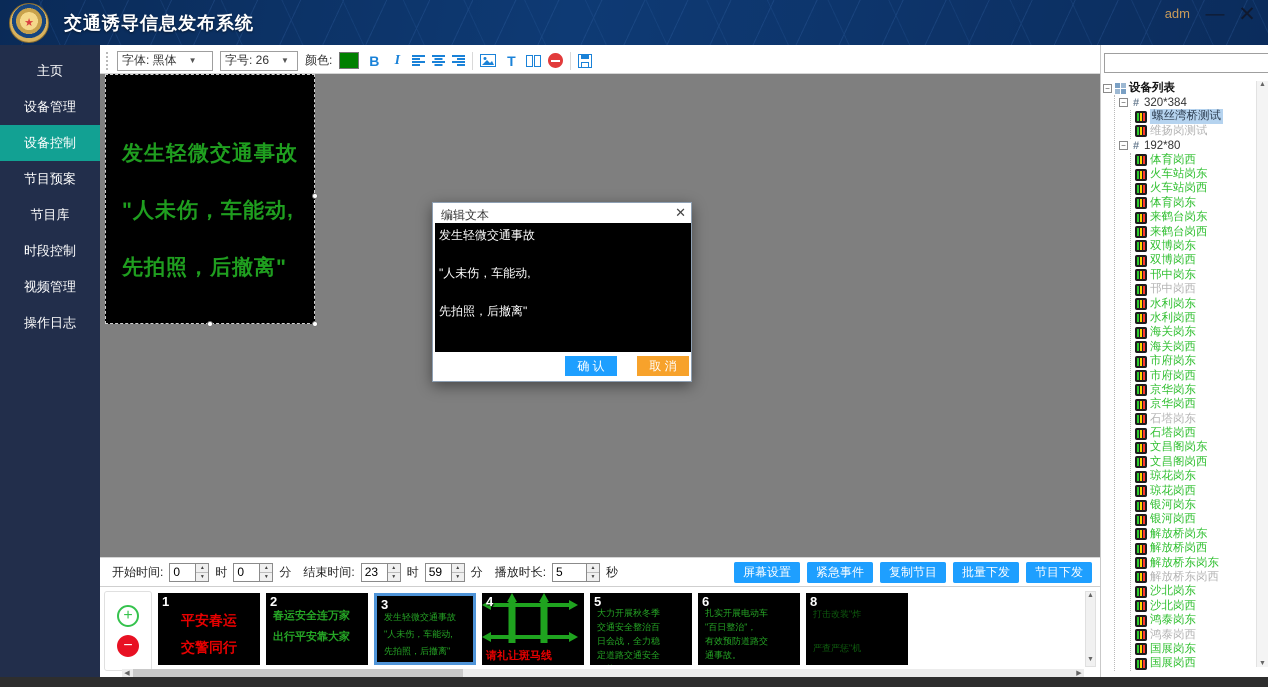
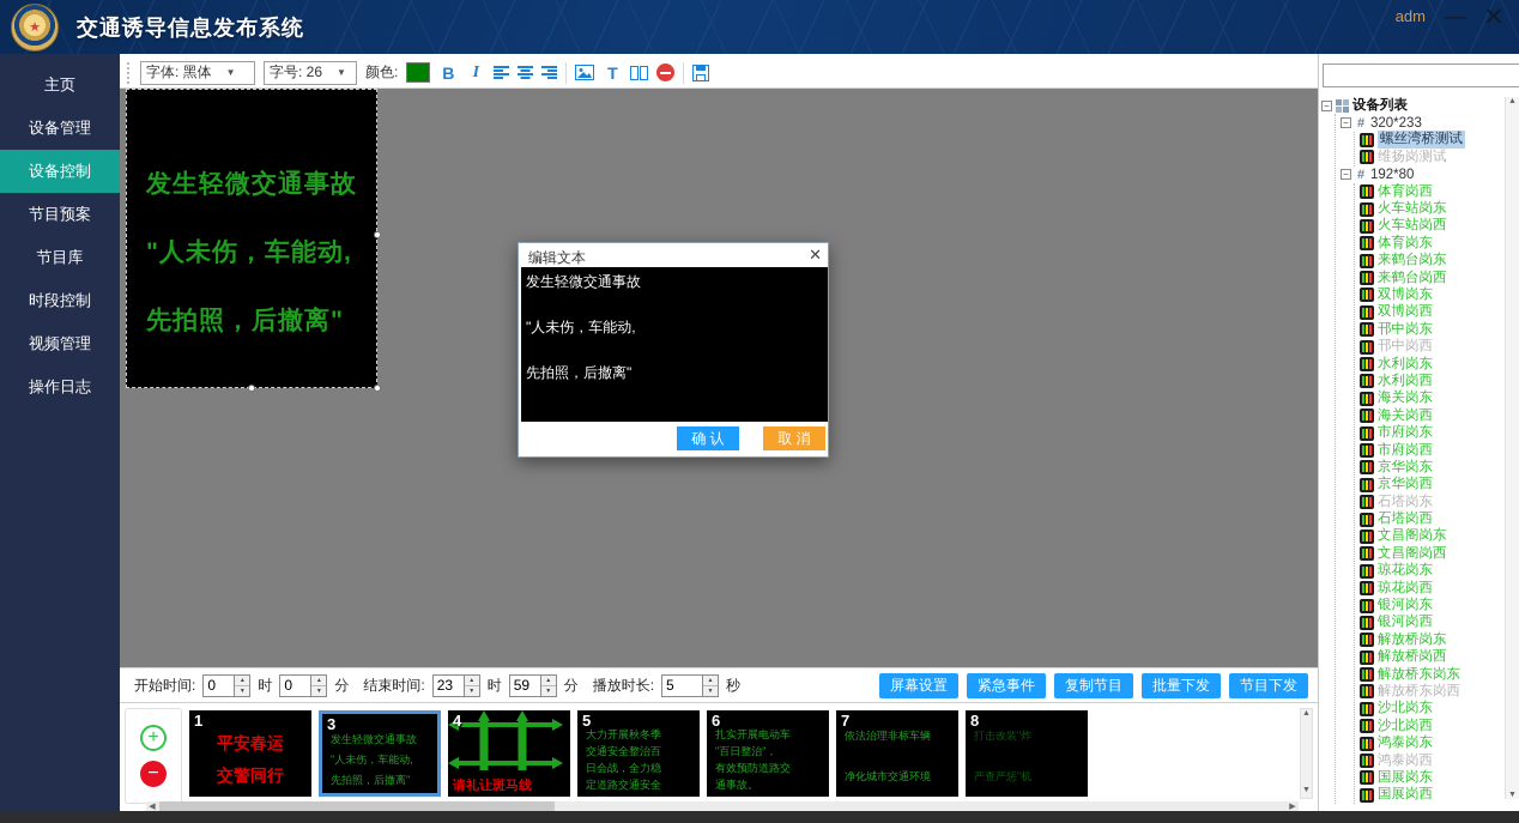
  ★
  交通诱导信息发布系统
  adm
  —
  ✕
  主页
  设备管理
  设备控制
  节目预案
  节目库
  时段控制
  视频管理
  操作日志
  字体: 黑体
  ▼
  字号: 26
  ▼
  颜色:
  B
  I
  T
  发生轻微交通事故
  "人未伤，车能动,
  先拍照，后撤离"
  开始时间:
  0
  时
  0
  分
  结束时间:
  23
  时
  59
  分
  播放时长:
  5
  秒
  屏幕设置
  紧急事件
  复制节目
  批量下发
  节目下发
  +
  −
  1
  平安春运
  交警同行
- 2
- 春运安全连万家
- 出行平安靠大家
  3
  发生轻微交通事故
  "人未伤，车能动,
  先拍照，后撤离"
  4
  请礼让斑马线
  5
  大力开展秋冬季
  交通安全整治百
  日会战，全力稳
  定道路交通安全
  6
  扎实开展电动车
  "百日整治"，
  有效预防道路交
  通事故。
+ 7
+ 依法治理非标车辆
+ 净化城市交通环境
  8
  打击改装"炸
  严查严惩"机
  −
  设备列表
  −
  #
- 320*384
+ 320*233
  螺丝湾桥测试
  维扬岗测试
  −
  #
  192*80
  体育岗西
  火车站岗东
  火车站岗西
  体育岗东
  来鹤台岗东
  来鹤台岗西
  双博岗东
  双博岗西
  邗中岗东
  邗中岗西
  水利岗东
  水利岗西
  海关岗东
  海关岗西
  市府岗东
  市府岗西
  京华岗东
  京华岗西
  石塔岗东
  石塔岗西
  文昌阁岗东
  文昌阁岗西
  琼花岗东
  琼花岗西
  银河岗东
  银河岗西
  解放桥岗东
  解放桥岗西
  解放桥东岗东
  解放桥东岗西
  沙北岗东
  沙北岗西
  鸿泰岗东
  鸿泰岗西
  国展岗东
  国展岗西
  编辑文本
  ✕
  发生轻微交通事故
  "人未伤，车能动,
  先拍照，后撤离"
  确 认
  取 消
